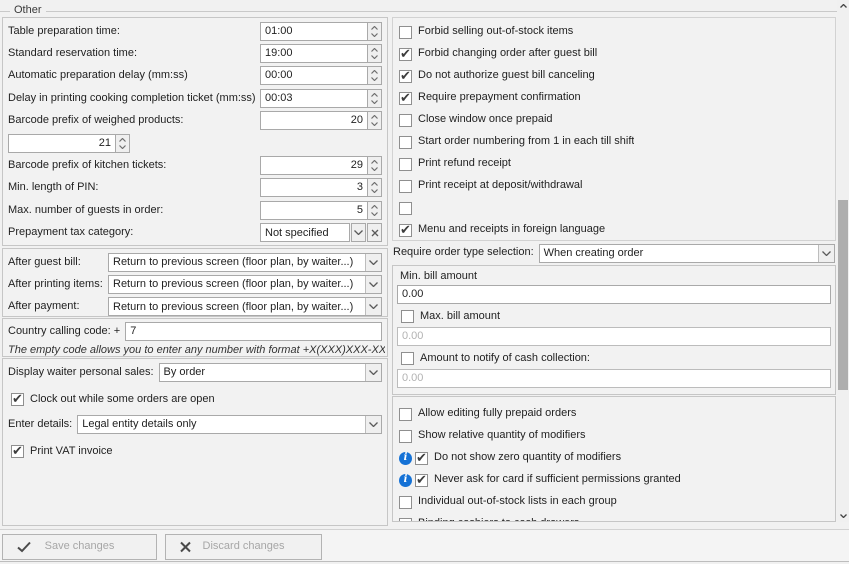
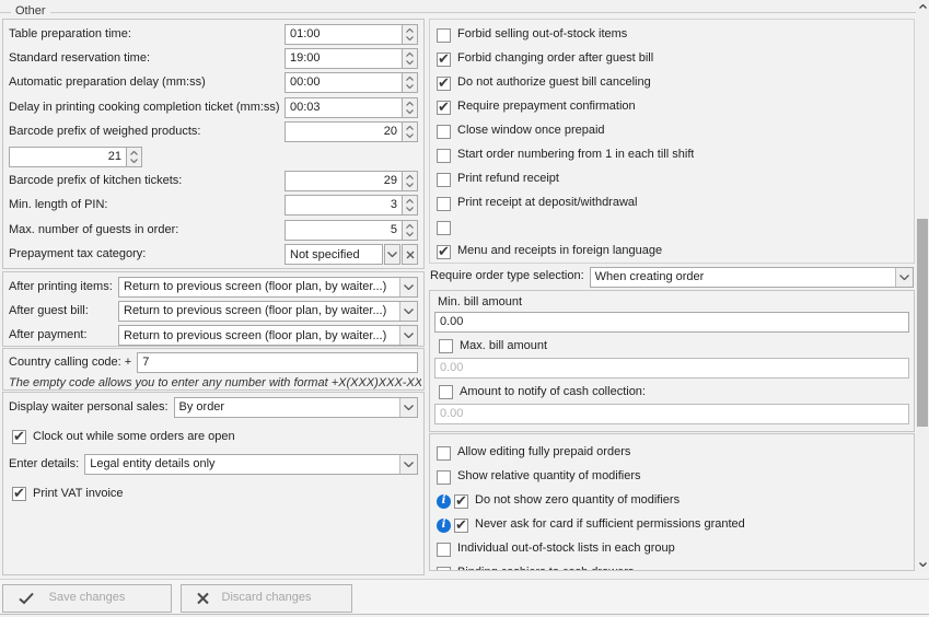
  Other
  Table preparation time:
  01:00
  Standard reservation time:
  19:00
  Automatic preparation delay (mm:ss)
  00:00
  Delay in printing cooking completion ticket (mm:ss)
  00:03
  Barcode prefix of weighed products:
  20
  21
  Barcode prefix of kitchen tickets:
  29
  Min. length of PIN:
  3
  Max. number of guests in order:
  5
  Prepayment tax category:
  Not specified
- After guest bill:
+ After printing items:
  Return to previous screen (floor plan, by waiter...)
- After printing items:
+ After guest bill:
  Return to previous screen (floor plan, by waiter...)
  After payment:
  Return to previous screen (floor plan, by waiter...)
  Country calling code: +
  7
  The empty code allows you to enter any number with format +X(XXX)XXX-XX
  Display waiter personal sales:
  By order
  Clock out while some orders are open
  Enter details:
  Legal entity details only
  Print VAT invoice
  Forbid selling out-of-stock items
  Forbid changing order after guest bill
  Do not authorize guest bill canceling
  Require prepayment confirmation
  Close window once prepaid
  Start order numbering from 1 in each till shift
  Print refund receipt
  Print receipt at deposit/withdrawal
  Menu and receipts in foreign language
  Require order type selection:
  When creating order
  Min. bill amount
  0.00
  Max. bill amount
  0.00
  Amount to notify of cash collection:
  0.00
  Allow editing fully prepaid orders
  Show relative quantity of modifiers
  i
  Do not show zero quantity of modifiers
  i
  Never ask for card if sufficient permissions granted
  Individual out-of-stock lists in each group
  Save changes
  Discard changes
